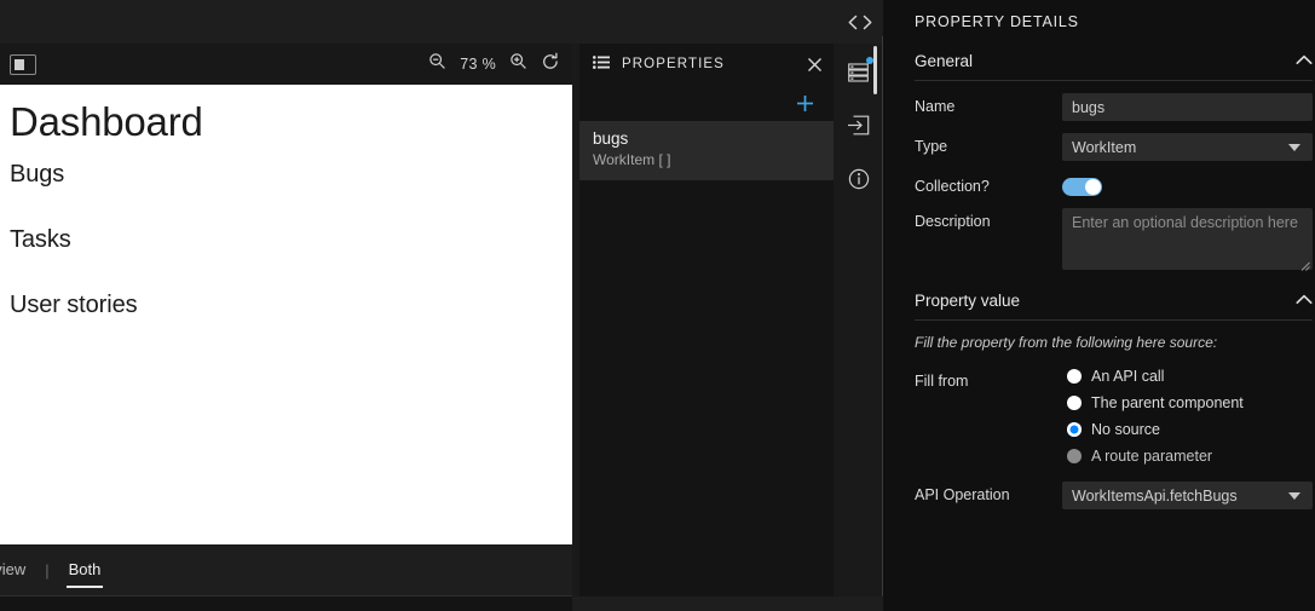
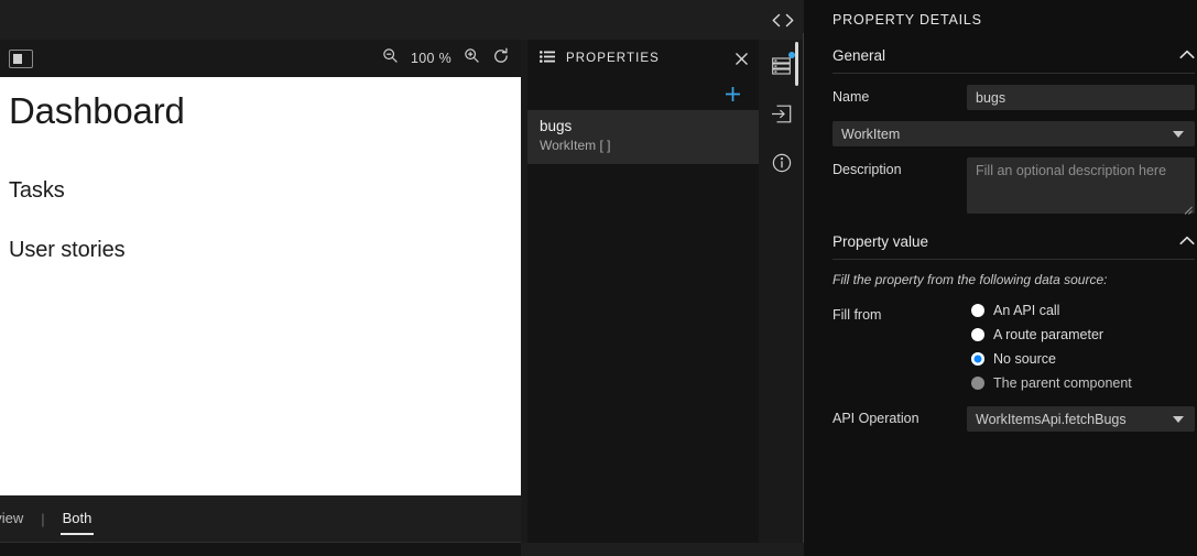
- 73 %
+ 100 %
  Dashboard
- Bugs
  Tasks
  User stories
  |
  Both
  PROPERTIES
  bugs
  WorkItem [ ]
  PROPERTY DETAILS
  General
  Name
  bugs
- Type
  WorkItem
- Collection?
  Description
- Enter an optional description here
+ Fill an optional description here
  Property value
- Fill the property from the following here source:
+ Fill the property from the following data source:
  Fill from
  An API call
- The parent component
+ A route parameter
  No source
- A route parameter
+ The parent component
  API Operation
  WorkItemsApi.fetchBugs
